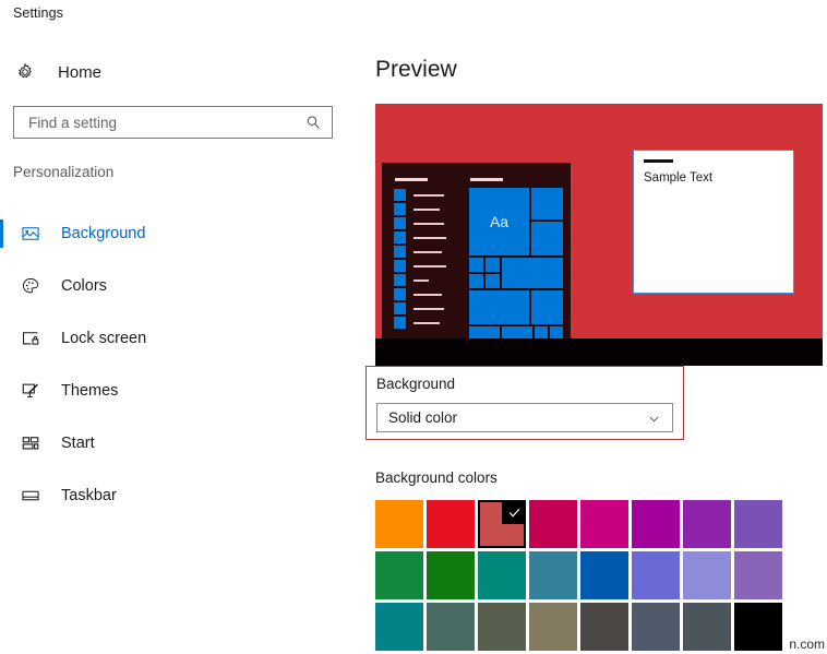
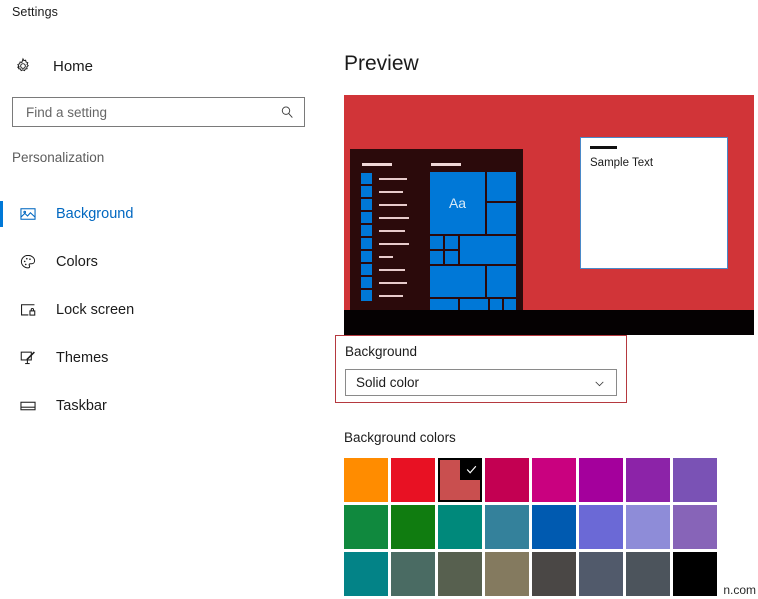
  Settings
  Home
  Find a setting
  Personalization
  Background
  Colors
  Lock screen
  Themes
- Start
  Taskbar
  Preview
  Aa
  Sample Text
  Background
  Solid color
  Background colors
  n.com
